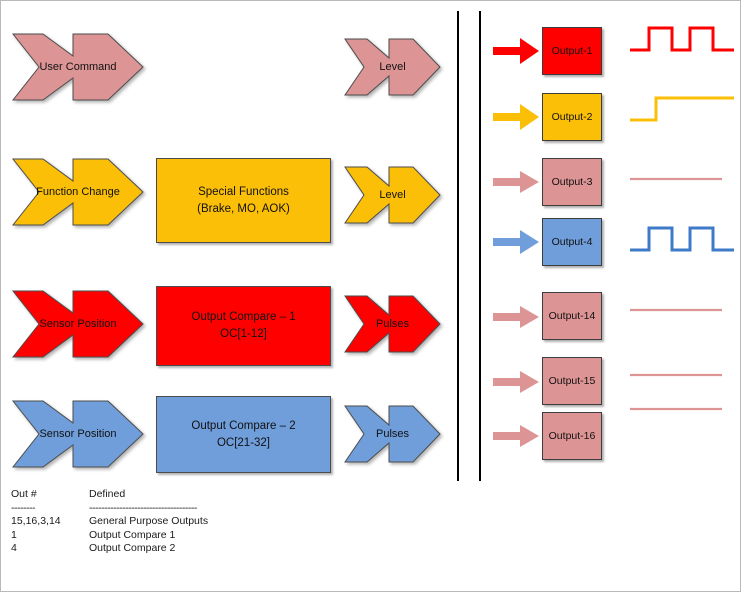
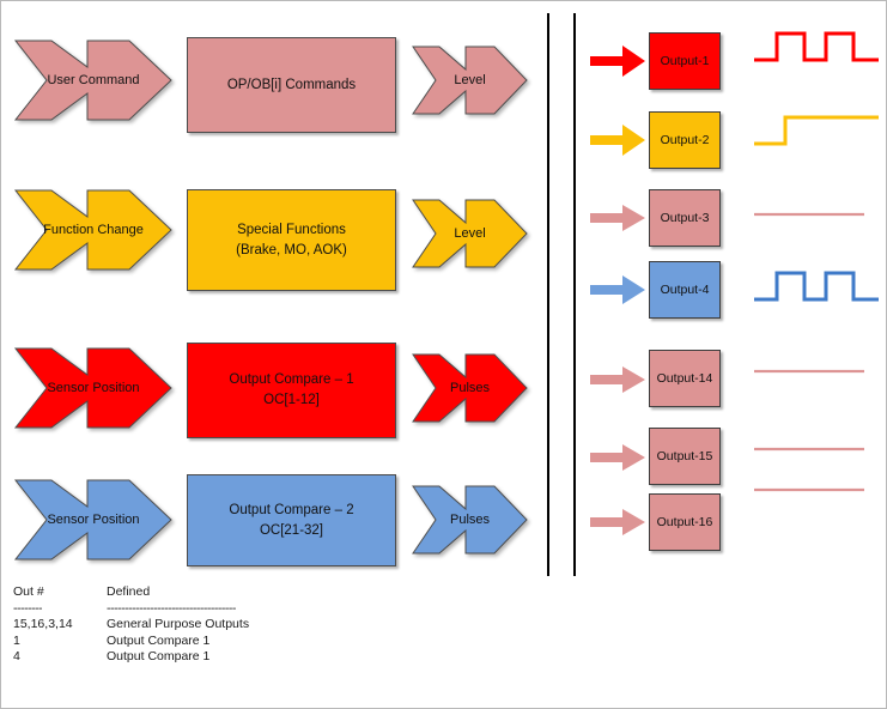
  User Command
+ OP/OB[i] Commands
  Level
  Function Change
  Special Functions
  (Brake, MO, AOK)
  Level
  Sensor Position
  Output Compare – 1
  OC[1-12]
  Pulses
  Sensor Position
  Output Compare – 2
  OC[21-32]
  Pulses
  Output-1
  Output-2
  Output-3
  Output-4
  Output-14
  Output-15
  Output-16
  Out #	Defined
  --------	------------------------------------
  15,16,3,14	General Purpose Outputs
  1	Output Compare 1
- 4	Output Compare 2
+ 4	Output Compare 1
